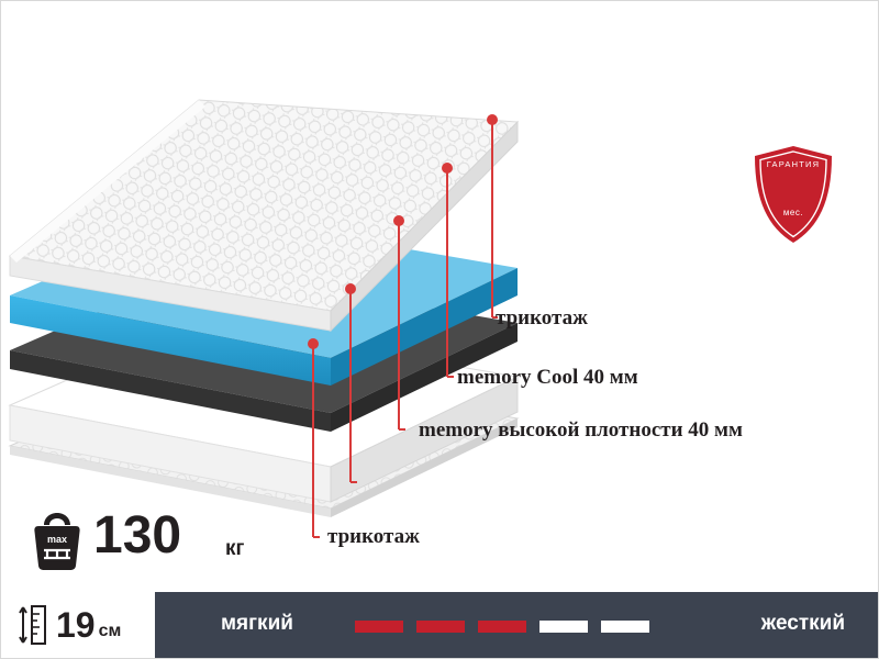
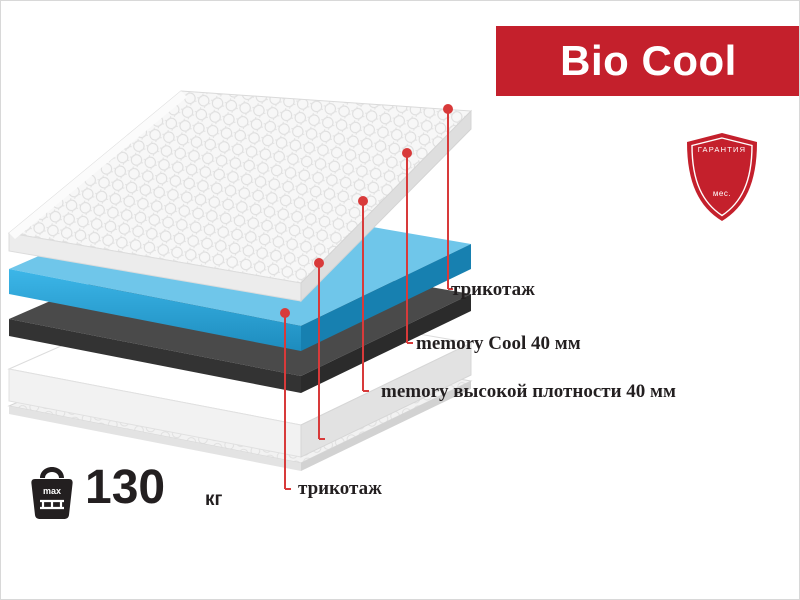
+ Bio Cool
  ГАРАНТИЯ
  мес.
  трикотаж
  memory Cool 40 мм
  memory высокой плотности 40 мм
  трикотаж
  max
  130
  кг
- 19
- см
- мягкий
- жесткий
